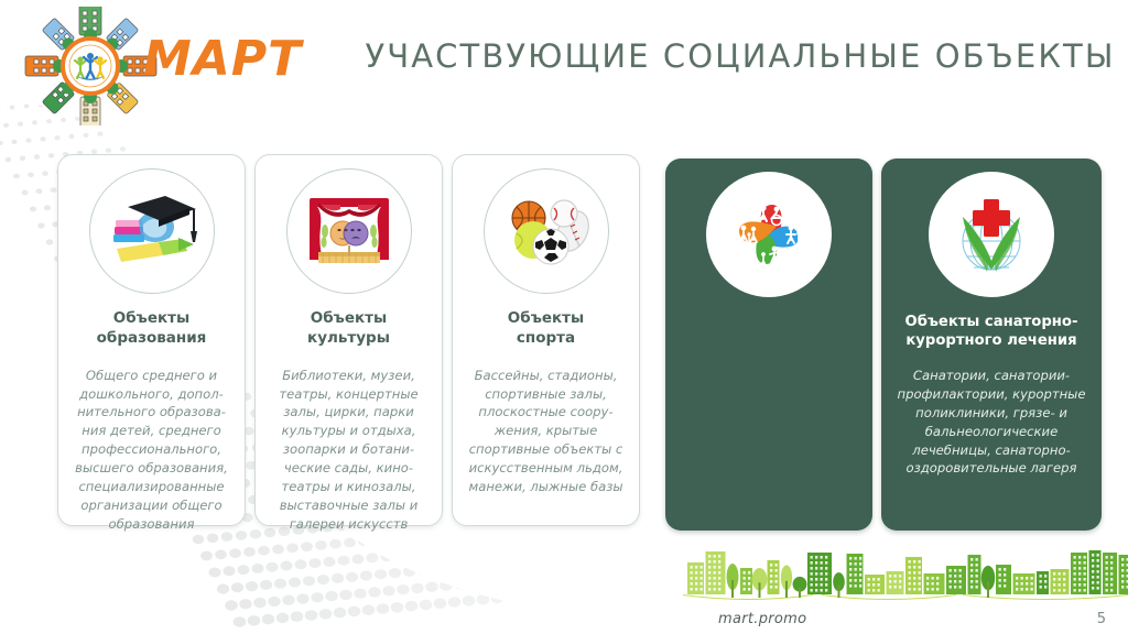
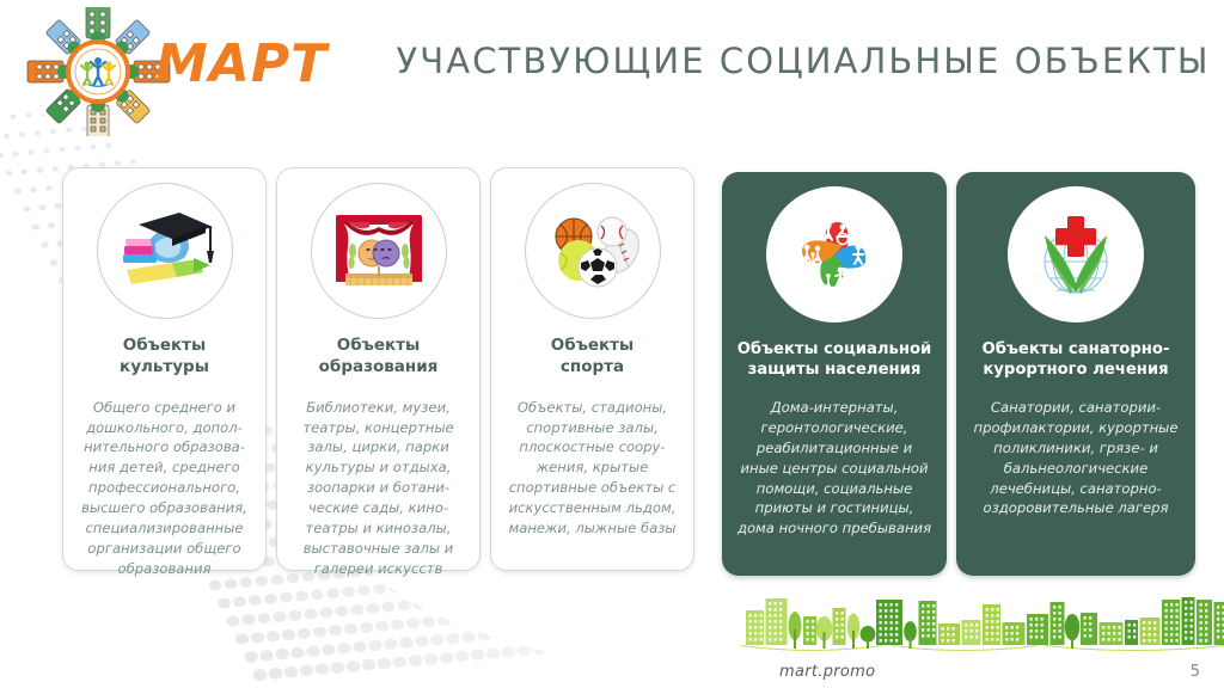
  МАРТ
  УЧАСТВУЮЩИЕ СОЦИАЛЬНЫЕ ОБЪЕКТЫ
  Объекты
- образования
+ культуры
  Общего среднего и дошкольного, допол-нительного образова-ния детей, среднего профессионального, высшего образования, специализированные организации общего образования
  Объекты
- культуры
+ образования
  Библиотеки, музеи, театры, концертные залы, цирки, парки культуры и отдыха, зоопарки и ботани-ческие сады, кино-театры и кинозалы, выставочные залы и галереи искусств
  Объекты
  спорта
- Бассейны, стадионы, спортивные залы, плоскостные соору-жения, крытые спортивные объекты с искусственным льдом, манежи, лыжные базы
+ Объекты, стадионы, спортивные залы, плоскостные соору-жения, крытые спортивные объекты с искусственным льдом, манежи, лыжные базы
+ Объекты социальной
+ защиты населения
+ Дома-интернаты, геронтологические, реабилитационные и иные центры социальной помощи, социальные приюты и гостиницы, дома ночного пребывания
  Объекты санаторно-
  курортного лечения
  Санатории, санатории-профилактории, курортные поликлиники, грязе- и бальнеологические лечебницы, санаторно-оздоровительные лагеря
  mart.promo
  5
